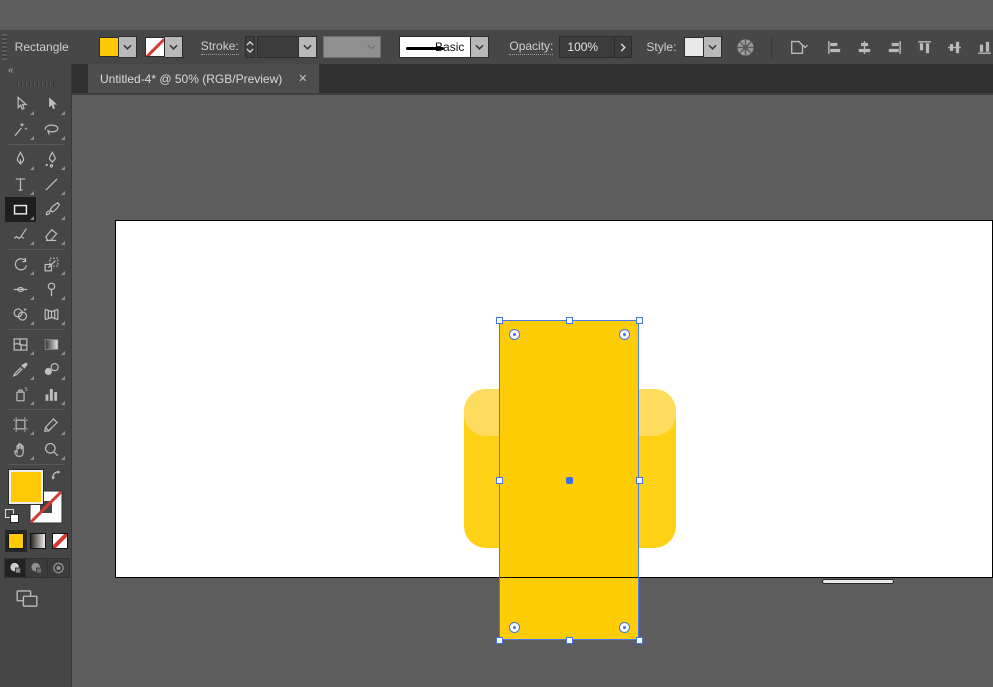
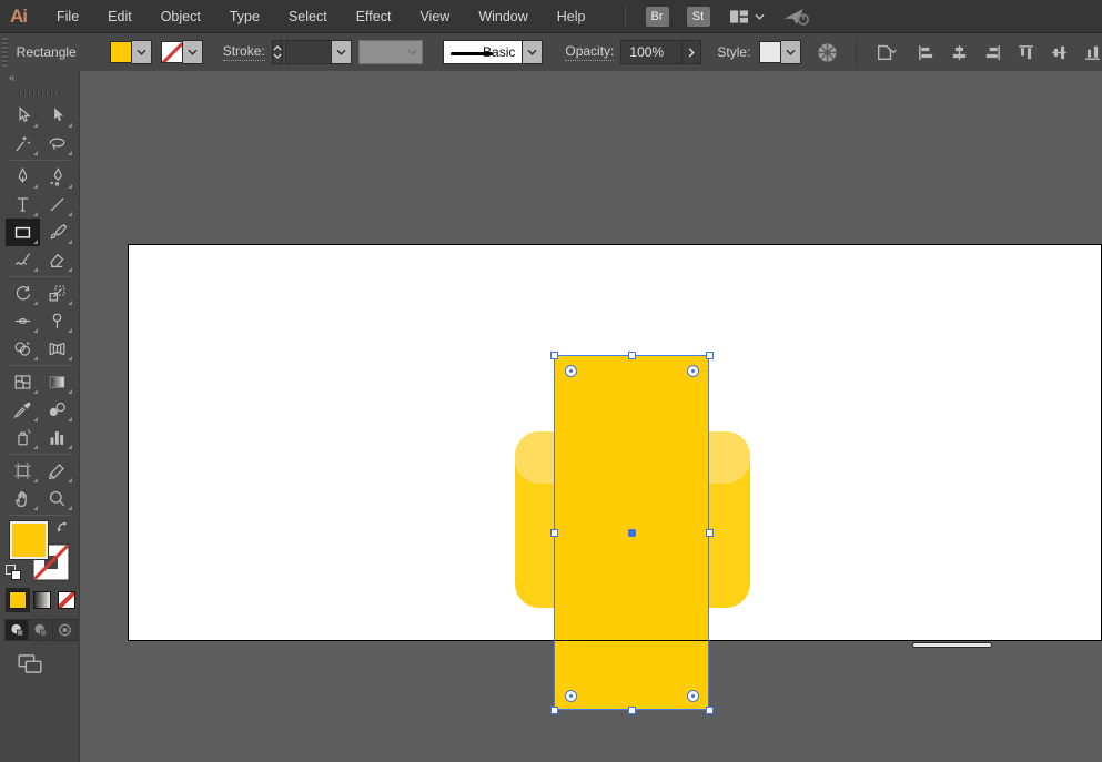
+ Ai
+ File
+ Edit
+ Object
+ Type
+ Select
+ Effect
+ View
+ Window
+ Help
+ Br
+ St
  Rectangle
  Stroke:
  asic
  Opacity:
  100%
  Style:
  «
- Untitled-4* @ 50% (RGB/Preview)
- ✕
